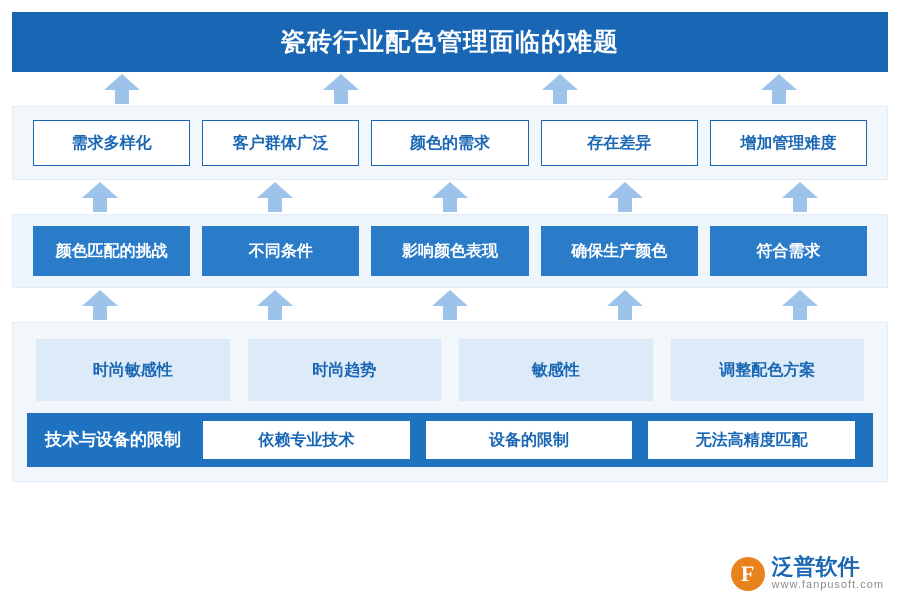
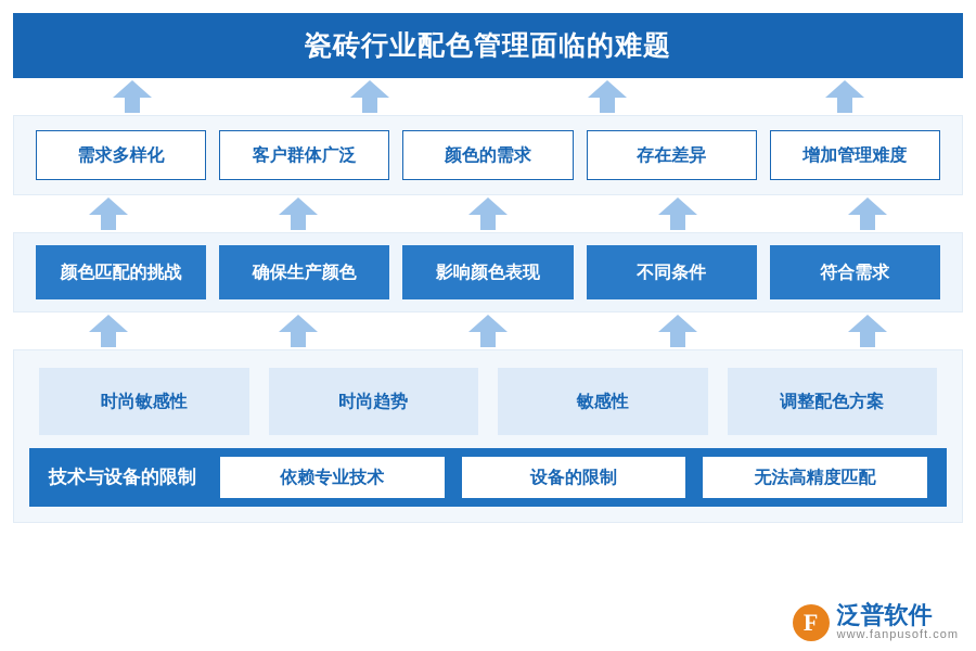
  瓷砖行业配色管理面临的难题
  需求多样化
  客户群体广泛
  颜色的需求
  存在差异
  增加管理难度
  颜色匹配的挑战
- 不同条件
+ 确保生产颜色
  影响颜色表现
- 确保生产颜色
+ 不同条件
  符合需求
  时尚敏感性
  时尚趋势
  敏感性
  调整配色方案
  技术与设备的限制
  依赖专业技术
  设备的限制
  无法高精度匹配
  F
  泛普软件
  www.fanpusoft.com
